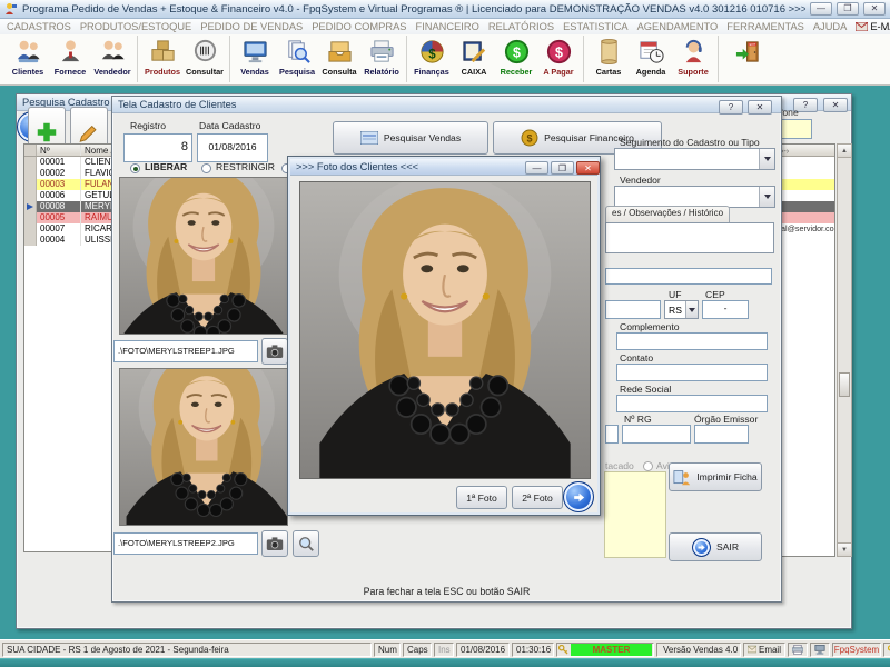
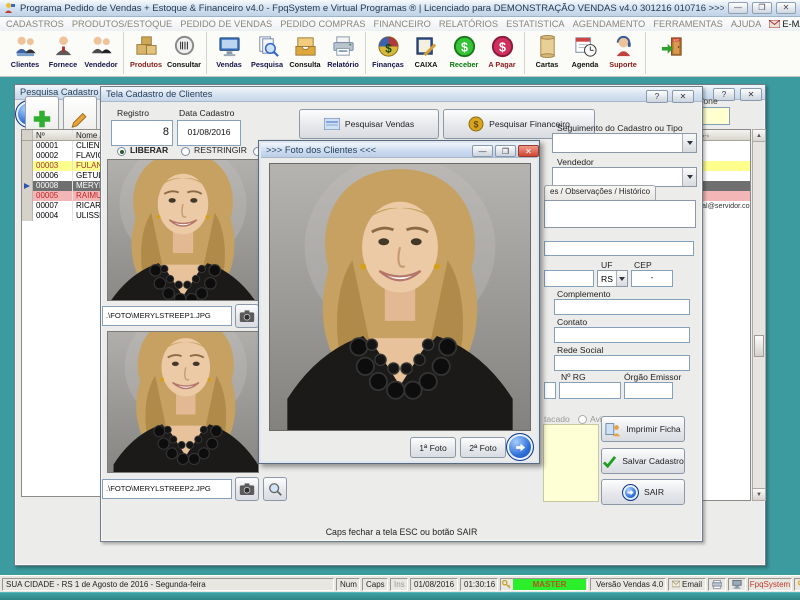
  Programa Pedido de Vendas + Estoque & Financeiro v4.0 - FpqSystem e Virtual Programas ® | Licenciado para DEMONSTRAÇÃO VENDAS v4.0 301216 010716 >>>
  —
  ❐
  ✕
  CADASTROS
  PRODUTOS/ESTOQUE
  PEDIDO DE VENDAS
  PEDIDO COMPRAS
  FINANCEIRO
  RELATÓRIOS
  ESTATISTICA
  AGENDAMENTO
  FERRAMENTAS
  AJUDA
  Clientes
  Fornece
  Vendedor
  Produtos
  Consultar
  Vendas
  Pesquisa
  Consulta
  Relatório
  $
  Finanças
  CAIXA
  $
  Receber
  $
  A Pagar
  Cartas
  Agenda
  Suporte
  Pesquisa Cadastro
  ?
  ✕
  Nº
  00001
  CLIEN
  00002
  FLAVI
  00003
  00006
  00008
  00005
  RAIMU
  00007
  RICAR
  00004
  ULISS
  one
  ›-›
  al@servidor.co
  Tela Cadastro de Clientes
  ?
  ✕
  Registro
  8
  Data Cadastro
  01/08/2016
  LIBERAR
  RESTRINGIR
  Pesquisar Vendas
  $
  Pesquisar Financeiro
  .\FOTO\MERYLSTREEP1.JPG
  .\FOTO\MERYLSTREEP2.JPG
  Seguimento do Cadastro ou Tipo
  Vendedor
  es / Observações / Histórico
  UF
  CEP
  RS
  -
  Complemento
  Contato
  Rede Social
  Nº RG
  Órgão Emissor
  tacado
  Imprimir Ficha
+ Salvar Cadastro
  SAIR
- Para fechar a tela ESC ou botão SAIR
+ Caps fechar a tela ESC ou botão SAIR
  >>> Foto dos Clientes <<<
  —
  ❐
  ✕
  1ª Foto
  2ª Foto
- SUA CIDADE - RS 1 de Agosto de 2021 - Segunda-feira
+ SUA CIDADE - RS 1 de Agosto de 2016 - Segunda-feira
  Num
  Caps
  Ins
  01/08/2016
  01:30:16
  MASTER
  Versão Vendas 4.0
  Email
  FpqSystem
